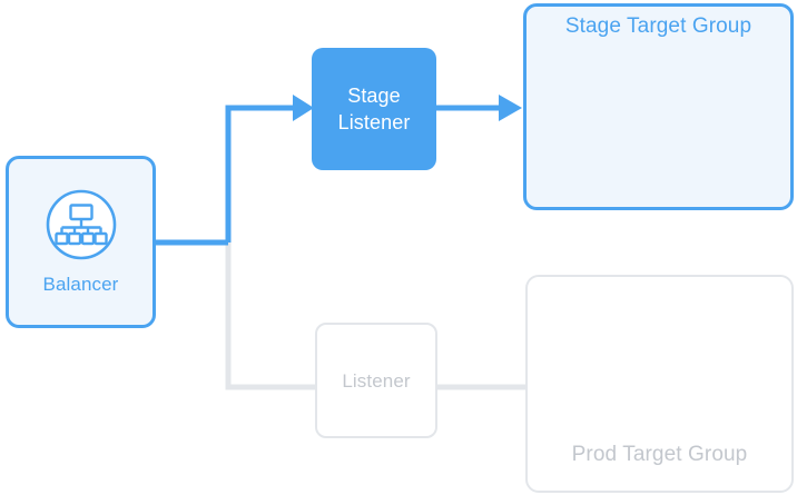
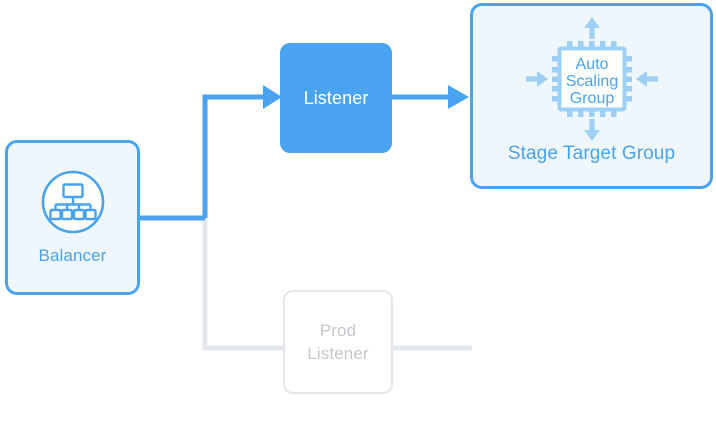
  Balancer
- Stage
  Listener
+ Prod
  Listener
+ Auto
+ Scaling
+ Group
  Stage Target Group
- Prod Target Group
